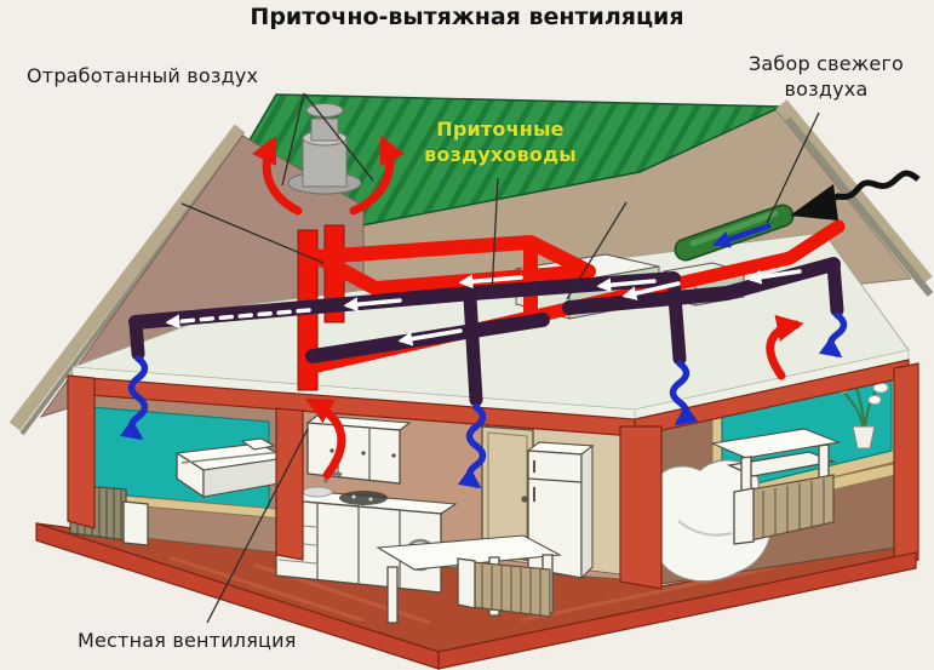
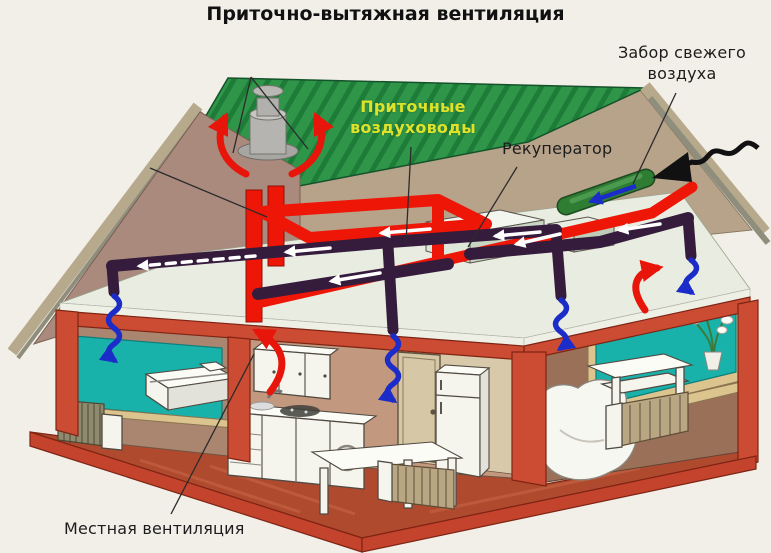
  Приточно-вытяжная вентиляция
- Отработанный воздух
  Приточные воздуховоды
+ Рекуператор
  Забор свежего воздуха
  Местная вентиляция
